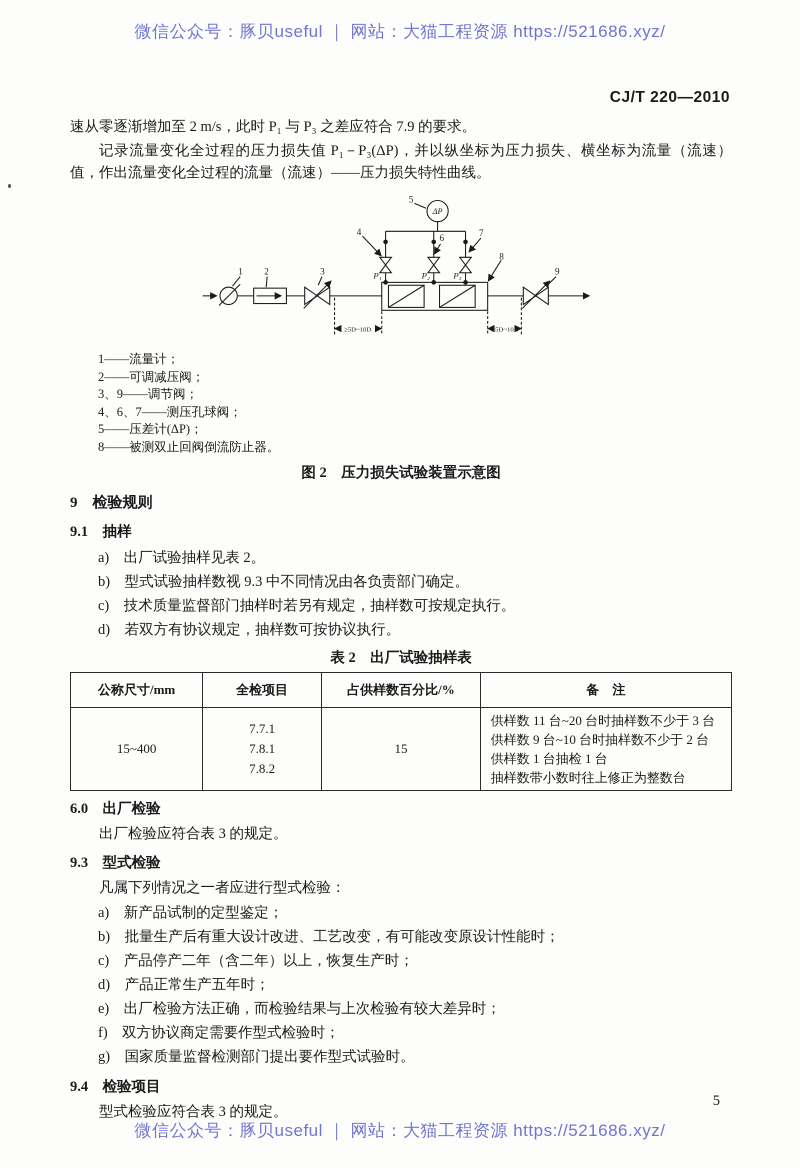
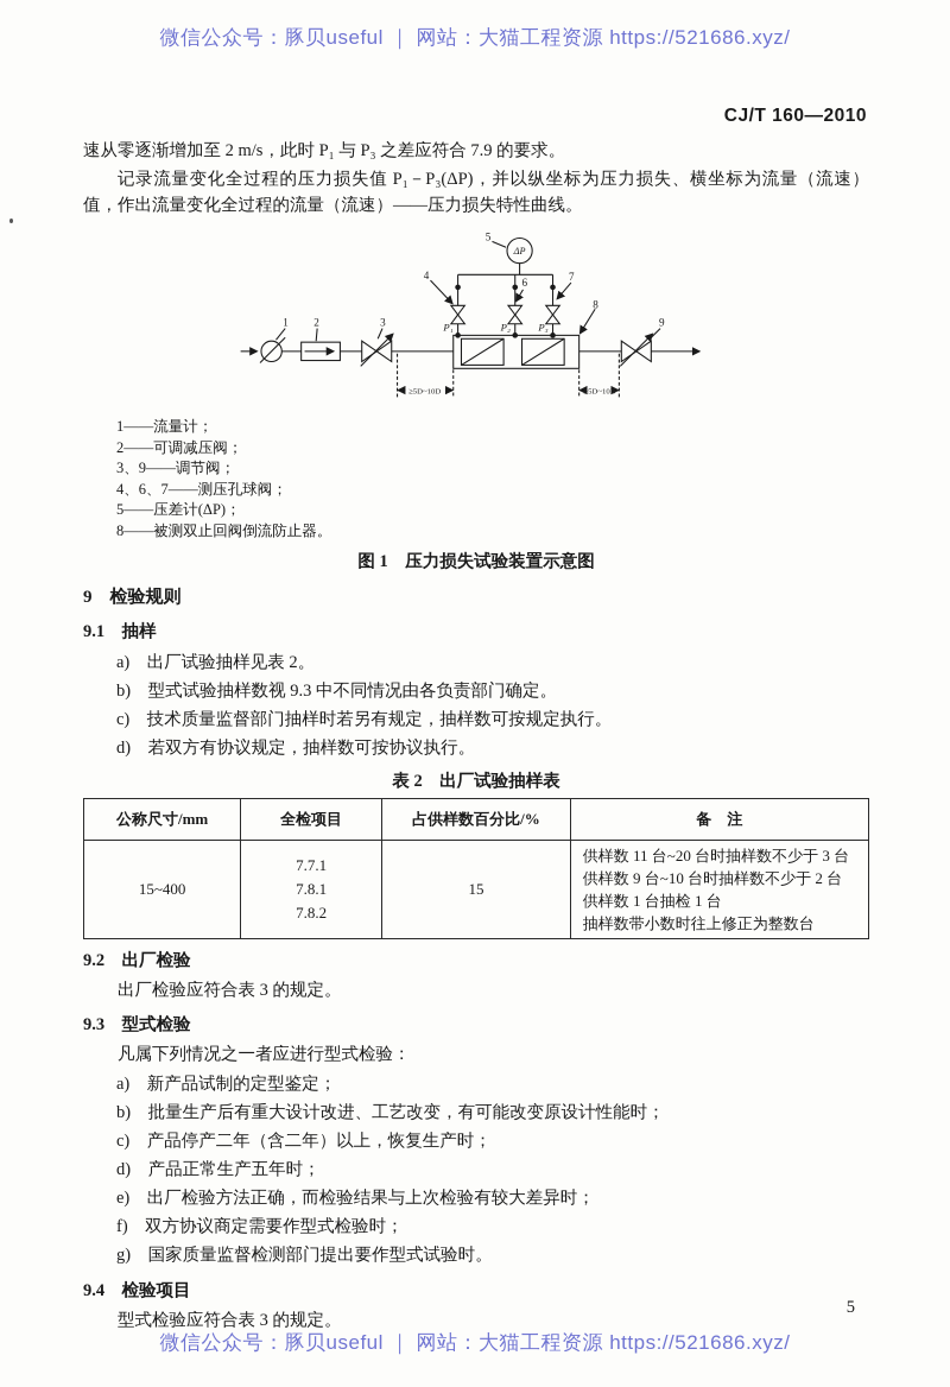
  微信公众号：豚贝useful ｜ 网站：大猫工程资源 https://521686.xyz/
- CJ/T 220—2010
+ CJ/T 160—2010
  速从零逐渐增加至 2 m/s，此时 P₁ 与 P₃ 之差应符合 7.9 的要求。
  记录流量变化全过程的压力损失值 P₁－P₃(ΔP)，并以纵坐标为压力损失、横坐标为流量（流速）值，作出流量变化全过程的流量（流速）——压力损失特性曲线。
  1
  2
  3
  4
  5
  6
  7
  8
  9
  P₁
  P₂
  P₃
  ΔP
  1——流量计；
  2——可调减压阀；
  3、9——调节阀；
  4、6、7——测压孔球阀；
  5——压差计(ΔP)；
  8——被测双止回阀倒流防止器。
- 图 2 压力损失试验装置示意图
+ 图 1 压力损失试验装置示意图
  9 检验规则
  9.1 抽样
  a) 出厂试验抽样见表 2。
  b) 型式试验抽样数视 9.3 中不同情况由各负责部门确定。
  c) 技术质量监督部门抽样时若另有规定，抽样数可按规定执行。
  d) 若双方有协议规定，抽样数可按协议执行。
  表 2 出厂试验抽样表
  公称尺寸/mm	全检项目	占供样数百分比/%	备 注
  15~400	7.7.1 7.8.1 7.8.2	15	供样数 11 台~20 台时抽样数不少于 3 台 供样数 9 台~10 台时抽样数不少于 2 台 供样数 1 台抽检 1 台 抽样数带小数时往上修正为整数台
- 6.0 出厂检验
+ 9.2 出厂检验
  出厂检验应符合表 3 的规定。
  9.3 型式检验
  凡属下列情况之一者应进行型式检验：
  a) 新产品试制的定型鉴定；
  b) 批量生产后有重大设计改进、工艺改变，有可能改变原设计性能时；
  c) 产品停产二年（含二年）以上，恢复生产时；
  d) 产品正常生产五年时；
  e) 出厂检验方法正确，而检验结果与上次检验有较大差异时；
  f) 双方协议商定需要作型式检验时；
  g) 国家质量监督检测部门提出要作型式试验时。
  9.4 检验项目
  型式检验应符合表 3 的规定。
  5
  微信公众号：豚贝useful ｜ 网站：大猫工程资源 https://521686.xyz/
